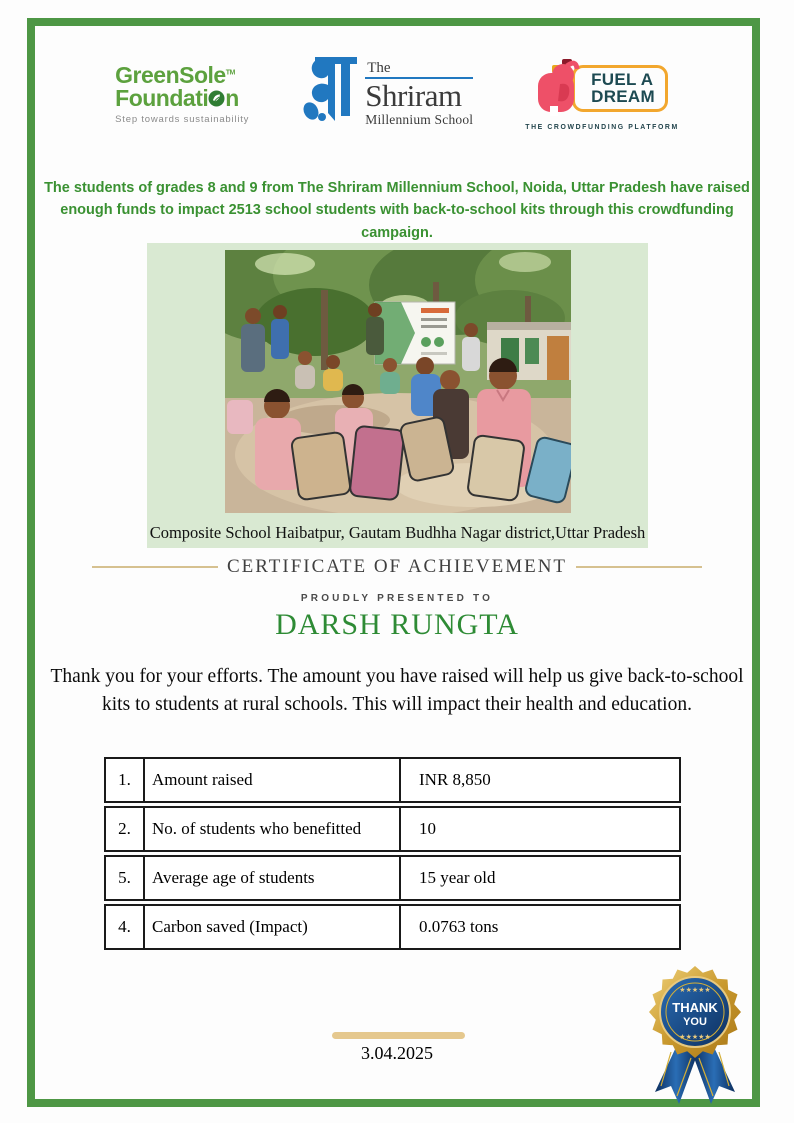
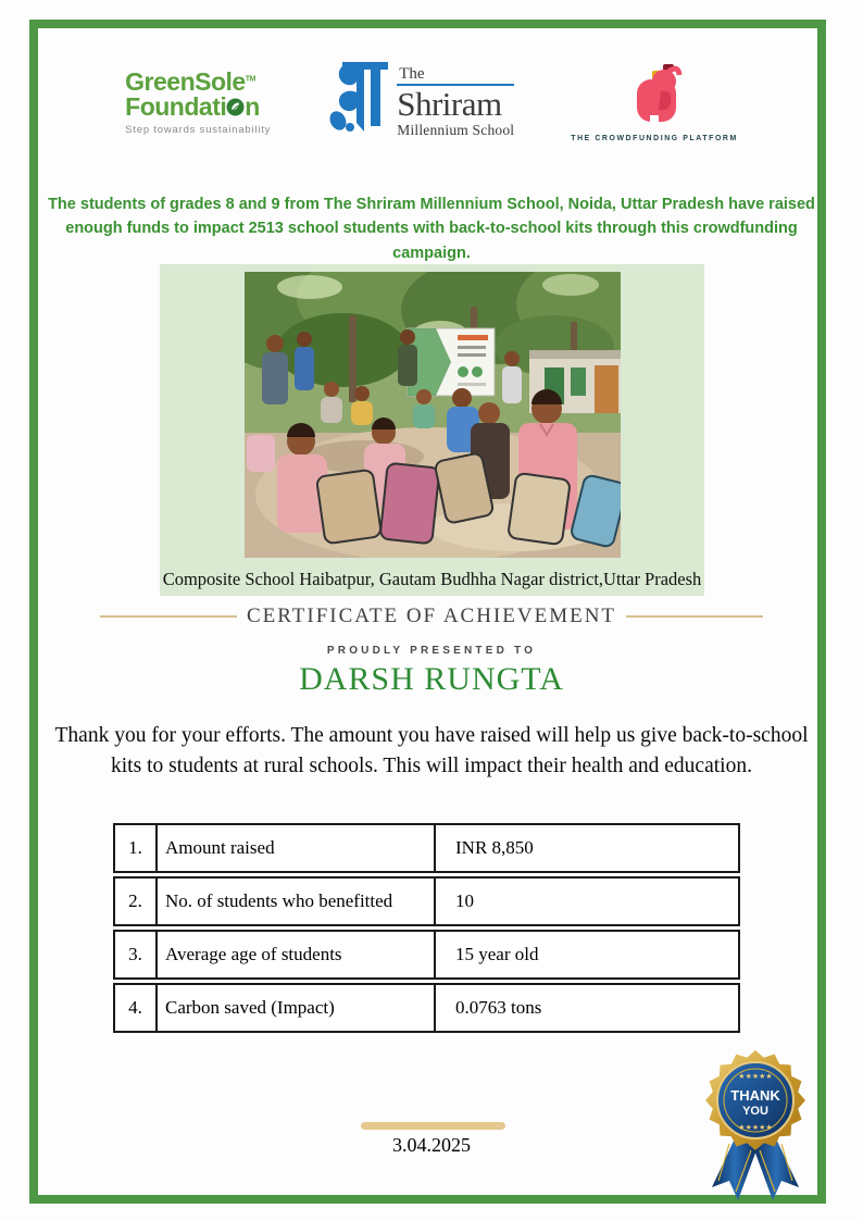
  GreenSole
  Foundati n
  Step towards sustainability
  The
  Shriram
  Millennium School
- FUEL A
- DREAM
  The students of grades 8 and 9 from The Shriram Millennium School, Noida, Uttar Pradesh have raised enough funds to impact 2513 school students with back-to-school kits through this crowdfunding campaign.
  Composite School Haibatpur, Gautam Budhha Nagar district,Uttar Pradesh
  CERTIFICATE OF ACHIEVEMENT
  PROUDLY PRESENTED TO
  DARSH RUNGTA
  Thank you for your efforts. The amount you have raised will help us give back-to-school kits to students at rural schools. This will impact their health and education.
  1.
  Amount raised
  INR 8,850
  2.
  No. of students who benefitted
  10
- 5.
+ 3.
  Average age of students
  15 year old
  4.
  Carbon saved (Impact)
  0.0763 tons
  3.04.2025
  ★★★★★
  THANK
  YOU
  ★★★★★
